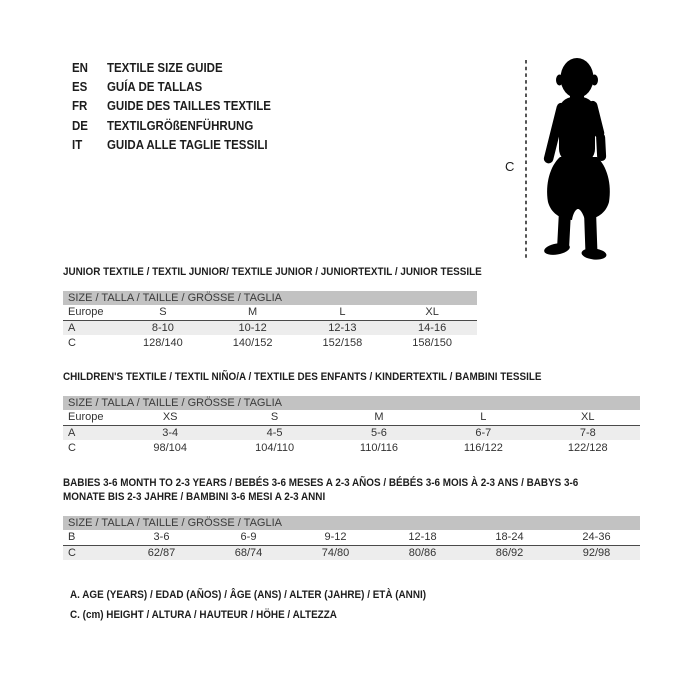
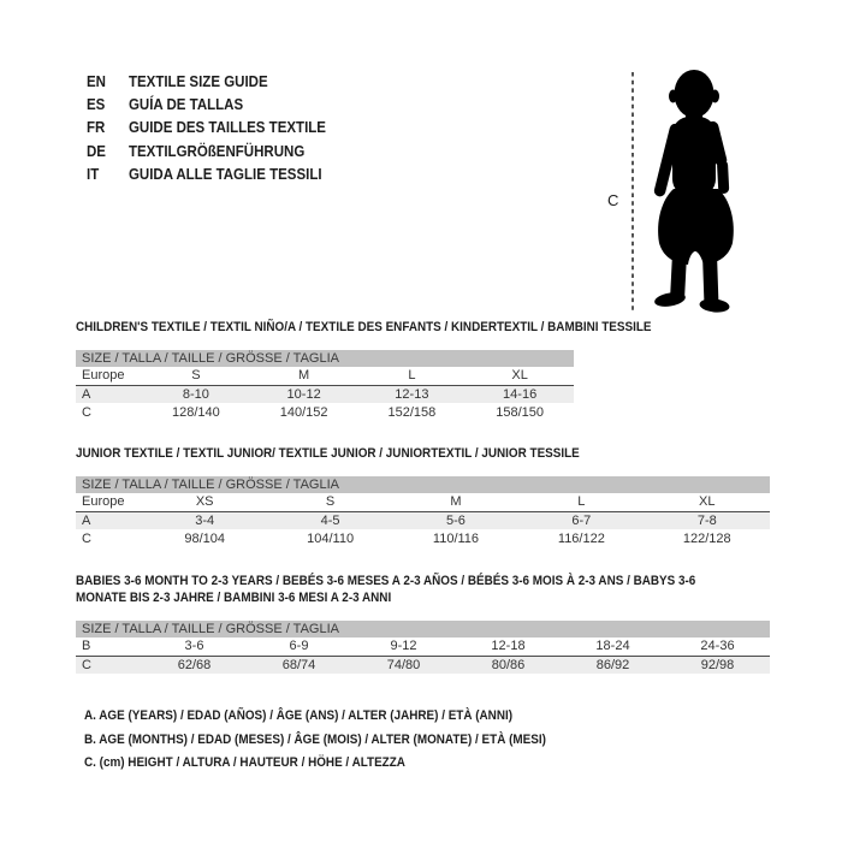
  EN
  TEXTILE SIZE GUIDE
  ES
  GUÍA DE TALLAS
  FR
  GUIDE DES TAILLES TEXTILE
  DE
  TEXTILGRÖßENFÜHRUNG
  IT
  GUIDA ALLE TAGLIE TESSILI
  C
- JUNIOR TEXTILE / TEXTIL JUNIOR/ TEXTILE JUNIOR / JUNIORTEXTIL / JUNIOR TESSILE
+ CHILDREN'S TEXTILE / TEXTIL NIÑO/A / TEXTILE DES ENFANTS / KINDERTEXTIL / BAMBINI TESSILE
  SIZE / TALLA / TAILLE / GRÖSSE / TAGLIA
  Europe	S	M	L	XL
  A	8-10	10-12	12-13	14-16
  C	128/140	140/152	152/158	158/150
- CHILDREN'S TEXTILE / TEXTIL NIÑO/A / TEXTILE DES ENFANTS / KINDERTEXTIL / BAMBINI TESSILE
+ JUNIOR TEXTILE / TEXTIL JUNIOR/ TEXTILE JUNIOR / JUNIORTEXTIL / JUNIOR TESSILE
  SIZE / TALLA / TAILLE / GRÖSSE / TAGLIA
  Europe	XS	S	M	L	XL
  A	3-4	4-5	5-6	6-7	7-8
  C	98/104	104/110	110/116	116/122	122/128
  BABIES 3-6 MONTH TO 2-3 YEARS / BEBÉS 3-6 MESES A 2-3 AÑOS / BÉBÉS 3-6 MOIS À 2-3 ANS / BABYS 3-6 MONATE BIS 2-3 JAHRE / BAMBINI 3-6 MESI A 2-3 ANNI
  SIZE / TALLA / TAILLE / GRÖSSE / TAGLIA
  B	3-6	6-9	9-12	12-18	18-24	24-36
- C	62/87	68/74	74/80	80/86	86/92	92/98
+ C	62/68	68/74	74/80	80/86	86/92	92/98
  A. AGE (YEARS) / EDAD (AÑOS) / ÂGE (ANS) / ALTER (JAHRE) / ETÀ (ANNI)
+ B. AGE (MONTHS) / EDAD (MESES) / ÂGE (MOIS) / ALTER (MONATE) / ETÀ (MESI)
  C. (cm) HEIGHT / ALTURA / HAUTEUR / HÖHE / ALTEZZA
